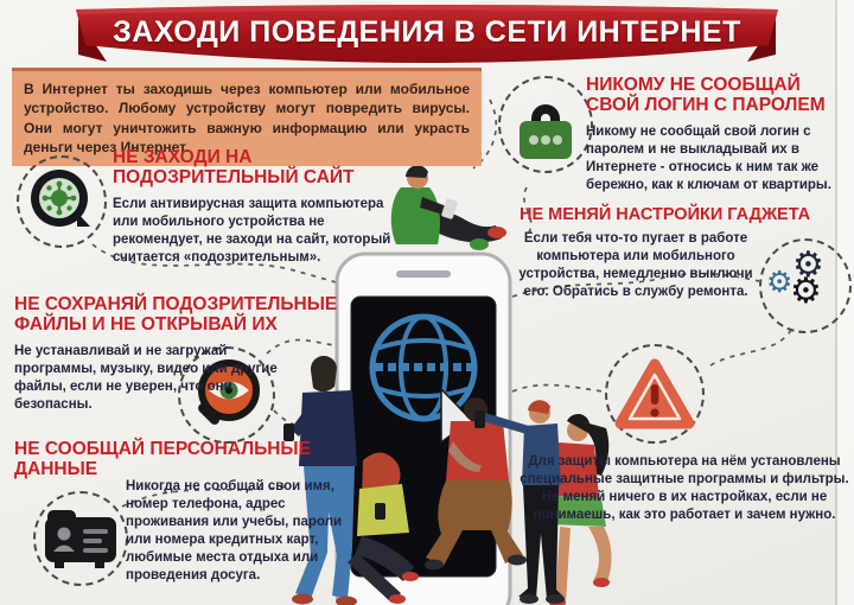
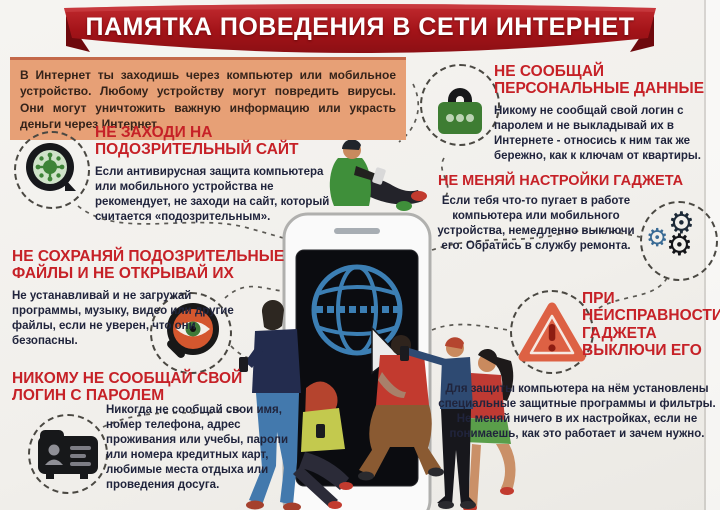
- ЗАХОДИ ПОВЕДЕНИЯ В СЕТИ ИНТЕРНЕТ
+ ПАМЯТКА ПОВЕДЕНИЯ В СЕТИ ИНТЕРНЕТ
  В Интернет ты заходишь через компьютер или мобильное устройство. Любому устройству могут повредить вирусы. Они могут уничтожить важную информацию или украсть деньги через Интернет.
  ⚙
  ⚙
  ⚙
  НЕ ЗАХОДИ НА ПОДОЗРИТЕЛЬНЫЙ САЙТ
  Если антивирусная защита компьютера или мобильного устройства не рекомендует, не заходи на сайт, который считается «подозрительным».
  НЕ СОХРАНЯЙ ПОДОЗРИТЕЛЬНЫЕ ФАЙЛЫ И НЕ ОТКРЫВАЙ ИХ
  Не устанавливай и не загружай программы, музыку, видео или другие файлы, если не уверен, что они безопасны.
- НЕ СООБЩАЙ ПЕРСОНАЛЬНЫЕ ДАННЫЕ
+ НИКОМУ НЕ СООБЩАЙ СВОЙ ЛОГИН С ПАРОЛЕМ
  Никогда не сообщай свои имя, номер телефона, адрес проживания или учебы, пароли или номера кредитных карт, любимые места отдыха или проведения досуга.
- НИКОМУ НЕ СООБЩАЙ СВОЙ ЛОГИН С ПАРОЛЕМ
+ НЕ СООБЩАЙ ПЕРСОНАЛЬНЫЕ ДАННЫЕ
  Никому не сообщай свой логин с паролем и не выкладывай их в Интернете - относись к ним так же бережно, как к ключам от квартиры.
  НЕ МЕНЯЙ НАСТРОЙКИ ГАДЖЕТА
  Если тебя что-то пугает в работе компьютера или мобильного устройства, немедленно выключи его. Обратись в службу ремонта.
+ ПРИ НЕИСПРАВНОСТИ ГАДЖЕТА ВЫКЛЮЧИ ЕГО
  Для защиты компьютера на нём установлены специальные защитные программы и фильтры. Не меняй ничего в их настройках, если не понимаешь, как это работает и зачем нужно.
